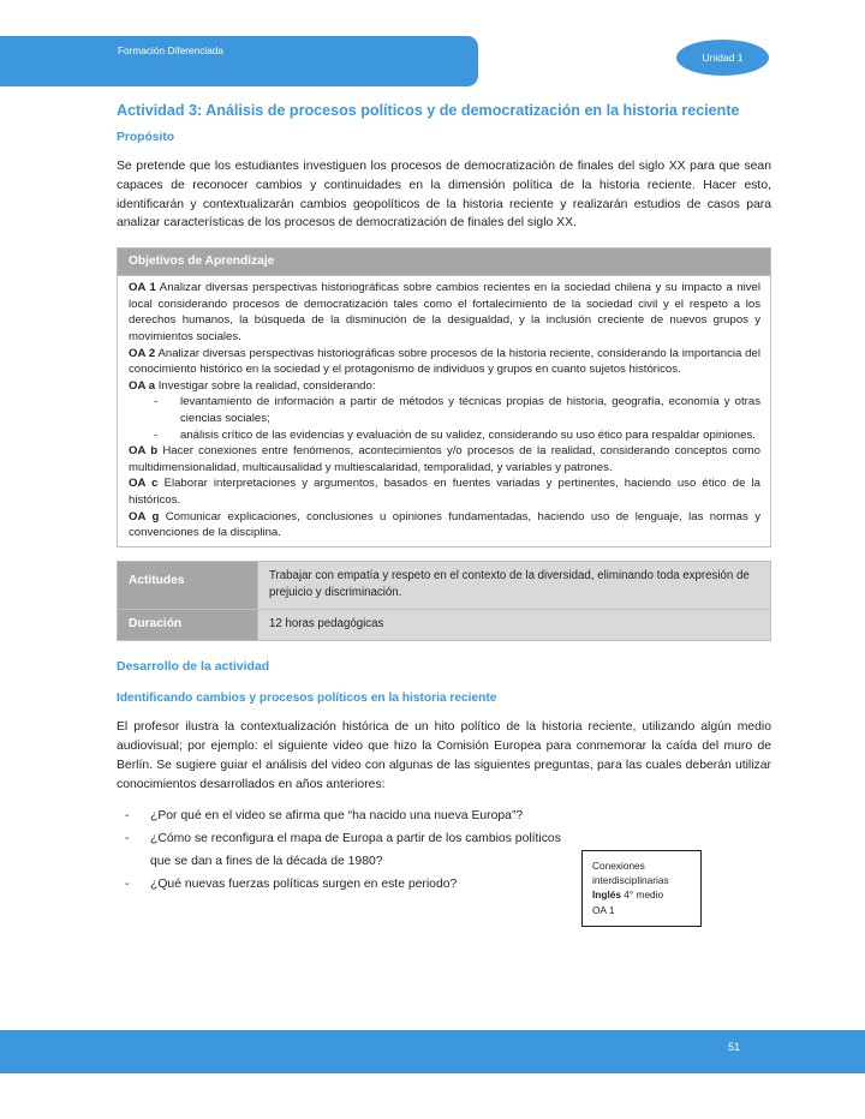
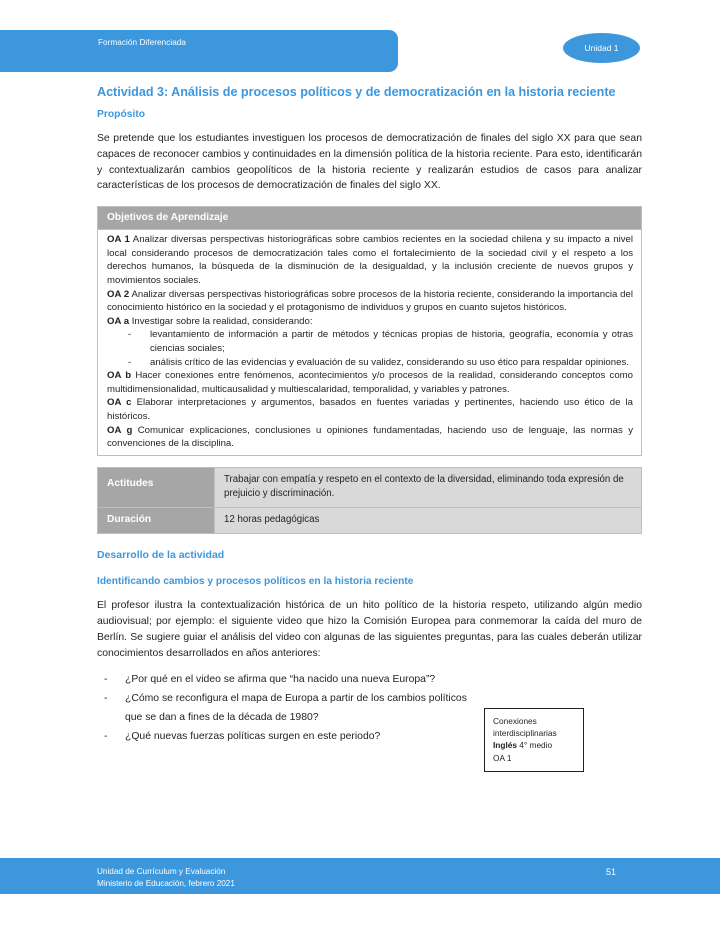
  Formación Diferenciada
  Unidad 1
  Actividad 3: Análisis de procesos políticos y de democratización en la historia reciente
  Propósito
- Se pretende que los estudiantes investiguen los procesos de democratización de finales del siglo XX para que sean capaces de reconocer cambios y continuidades en la dimensión política de la historia reciente. Hacer esto, identificarán y contextualizarán cambios geopolíticos de la historia reciente y realizarán estudios de casos para analizar características de los procesos de democratización de finales del siglo XX.
+ Se pretende que los estudiantes investiguen los procesos de democratización de finales del siglo XX para que sean capaces de reconocer cambios y continuidades en la dimensión política de la historia reciente. Para esto, identificarán y contextualizarán cambios geopolíticos de la historia reciente y realizarán estudios de casos para analizar características de los procesos de democratización de finales del siglo XX.
  Objetivos de Aprendizaje
  OA 1 Analizar diversas perspectivas historiográficas sobre cambios recientes en la sociedad chilena y su impacto a nivel local considerando procesos de democratización tales como el fortalecimiento de la sociedad civil y el respeto a los derechos humanos, la búsqueda de la disminución de la desigualdad, y la inclusión creciente de nuevos grupos y movimientos sociales.OA 2 Analizar diversas perspectivas historiográficas sobre procesos de la historia reciente, considerando la importancia del conocimiento histórico en la sociedad y el protagonismo de individuos y grupos en cuanto sujetos históricos.OA a Investigar sobre la realidad, considerando:- levantamiento de información a partir de métodos y técnicas propias de historia, geografía, economía y otras ciencias sociales;- análisis crítico de las evidencias y evaluación de su validez, considerando su uso ético para respaldar opiniones.OA b Hacer conexiones entre fenómenos, acontecimientos y/o procesos de la realidad, considerando conceptos como multidimensionalidad, multicausalidad y multiescalaridad, temporalidad, y variables y patrones.OA c Elaborar interpretaciones y argumentos, basados en fuentes variadas y pertinentes, haciendo uso ético de la históricos.OA g Comunicar explicaciones, conclusiones u opiniones fundamentadas, haciendo uso de lenguaje, las normas y convenciones de la disciplina.
  Actitudes	Trabajar con empatía y respeto en el contexto de la diversidad, eliminando toda expresión de prejuicio y discriminación.
  Duración	12 horas pedagógicas
  Desarrollo de la actividad
  Identificando cambios y procesos políticos en la historia reciente
- El profesor ilustra la contextualización histórica de un hito político de la historia reciente, utilizando algún medio audiovisual; por ejemplo: el siguiente video que hizo la Comisión Europea para conmemorar la caída del muro de Berlín. Se sugiere guiar el análisis del video con algunas de las siguientes preguntas, para las cuales deberán utilizar conocimientos desarrollados en años anteriores:
+ El profesor ilustra la contextualización histórica de un hito político de la historia respeto, utilizando algún medio audiovisual; por ejemplo: el siguiente video que hizo la Comisión Europea para conmemorar la caída del muro de Berlín. Se sugiere guiar el análisis del video con algunas de las siguientes preguntas, para las cuales deberán utilizar conocimientos desarrollados en años anteriores:
  -
  ¿Por qué en el video se afirma que “ha nacido una nueva Europa”?
  -
  ¿Cómo se reconfigura el mapa de Europa a partir de los cambios políticos que se dan a fines de la década de 1980?
  -
  ¿Qué nuevas fuerzas políticas surgen en este periodo?
  Conexiones
  interdisciplinarias
  Inglés 4° medio
  OA 1
+ Unidad de Currículum y Evaluación
+ Ministerio de Educación, febrero 2021
  51
